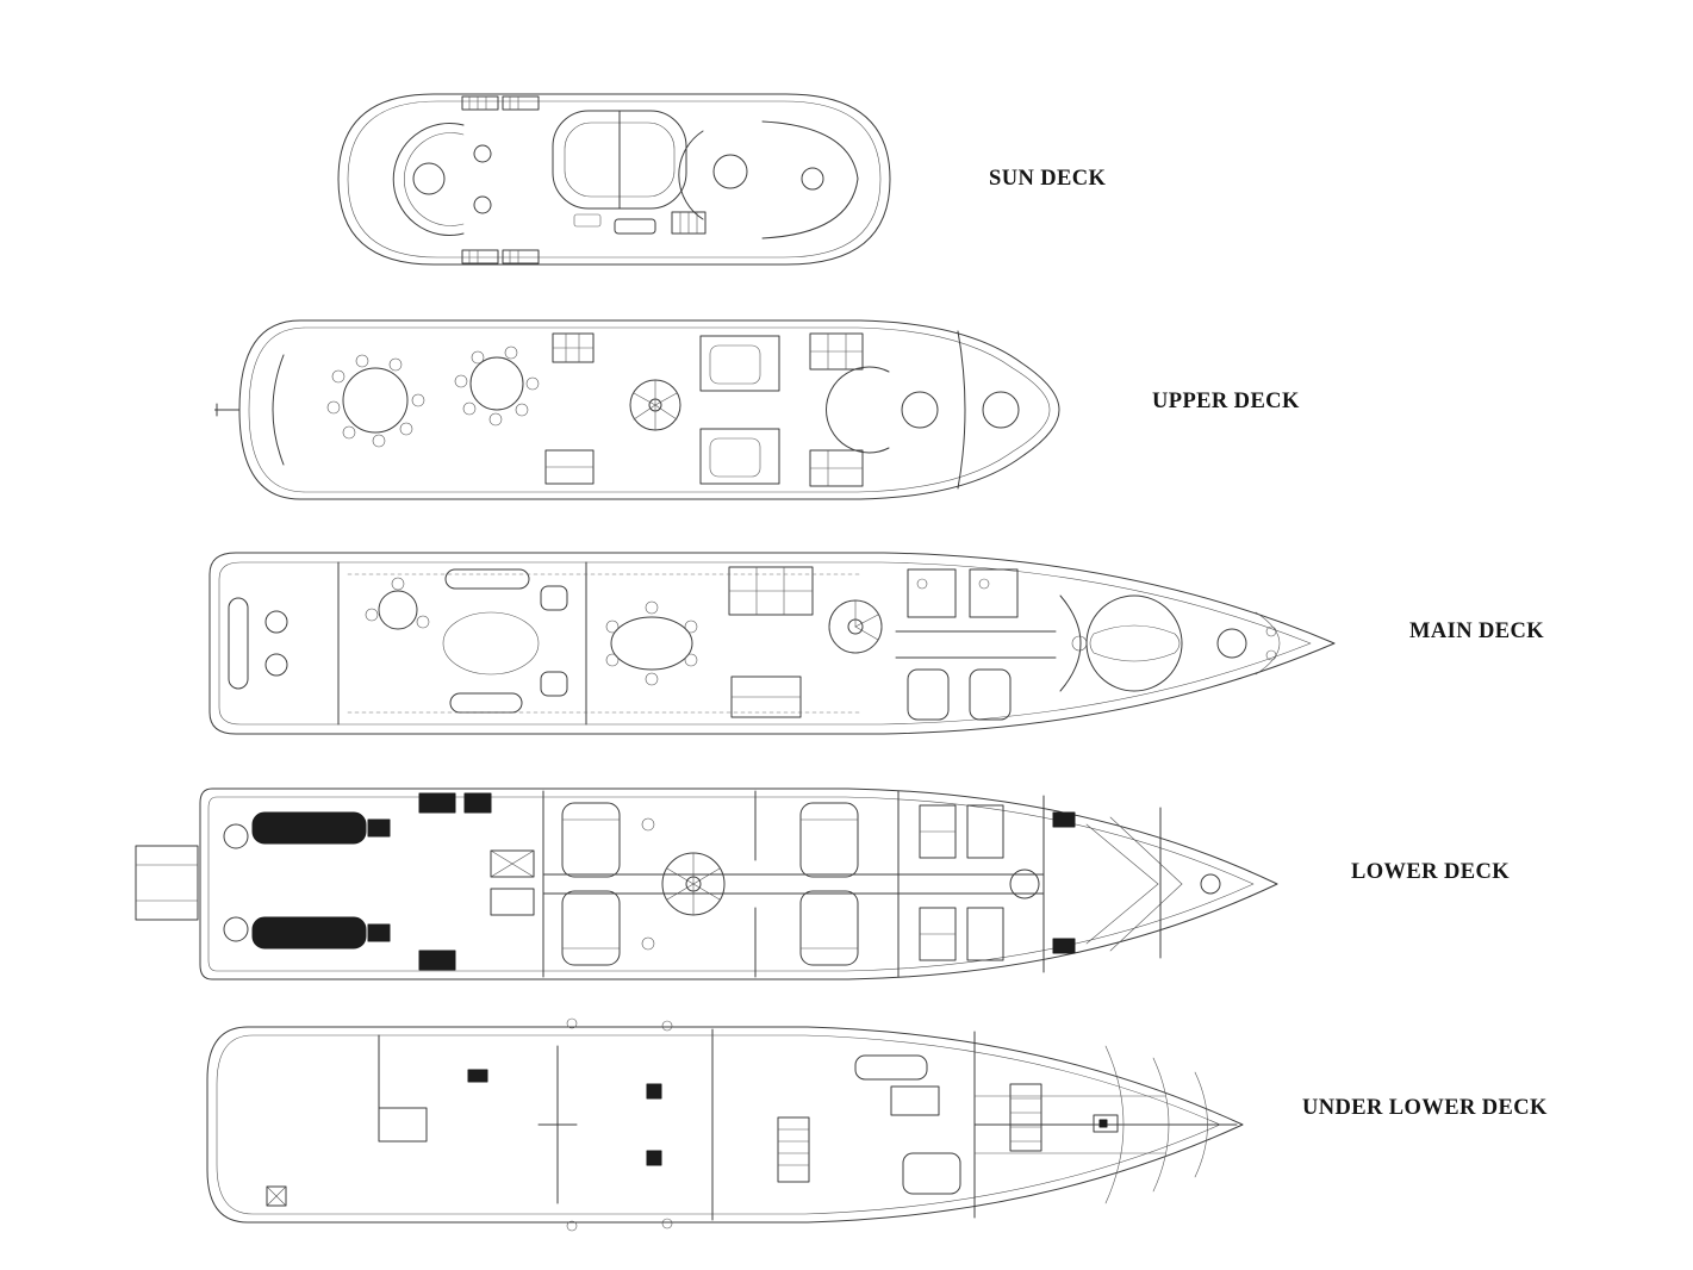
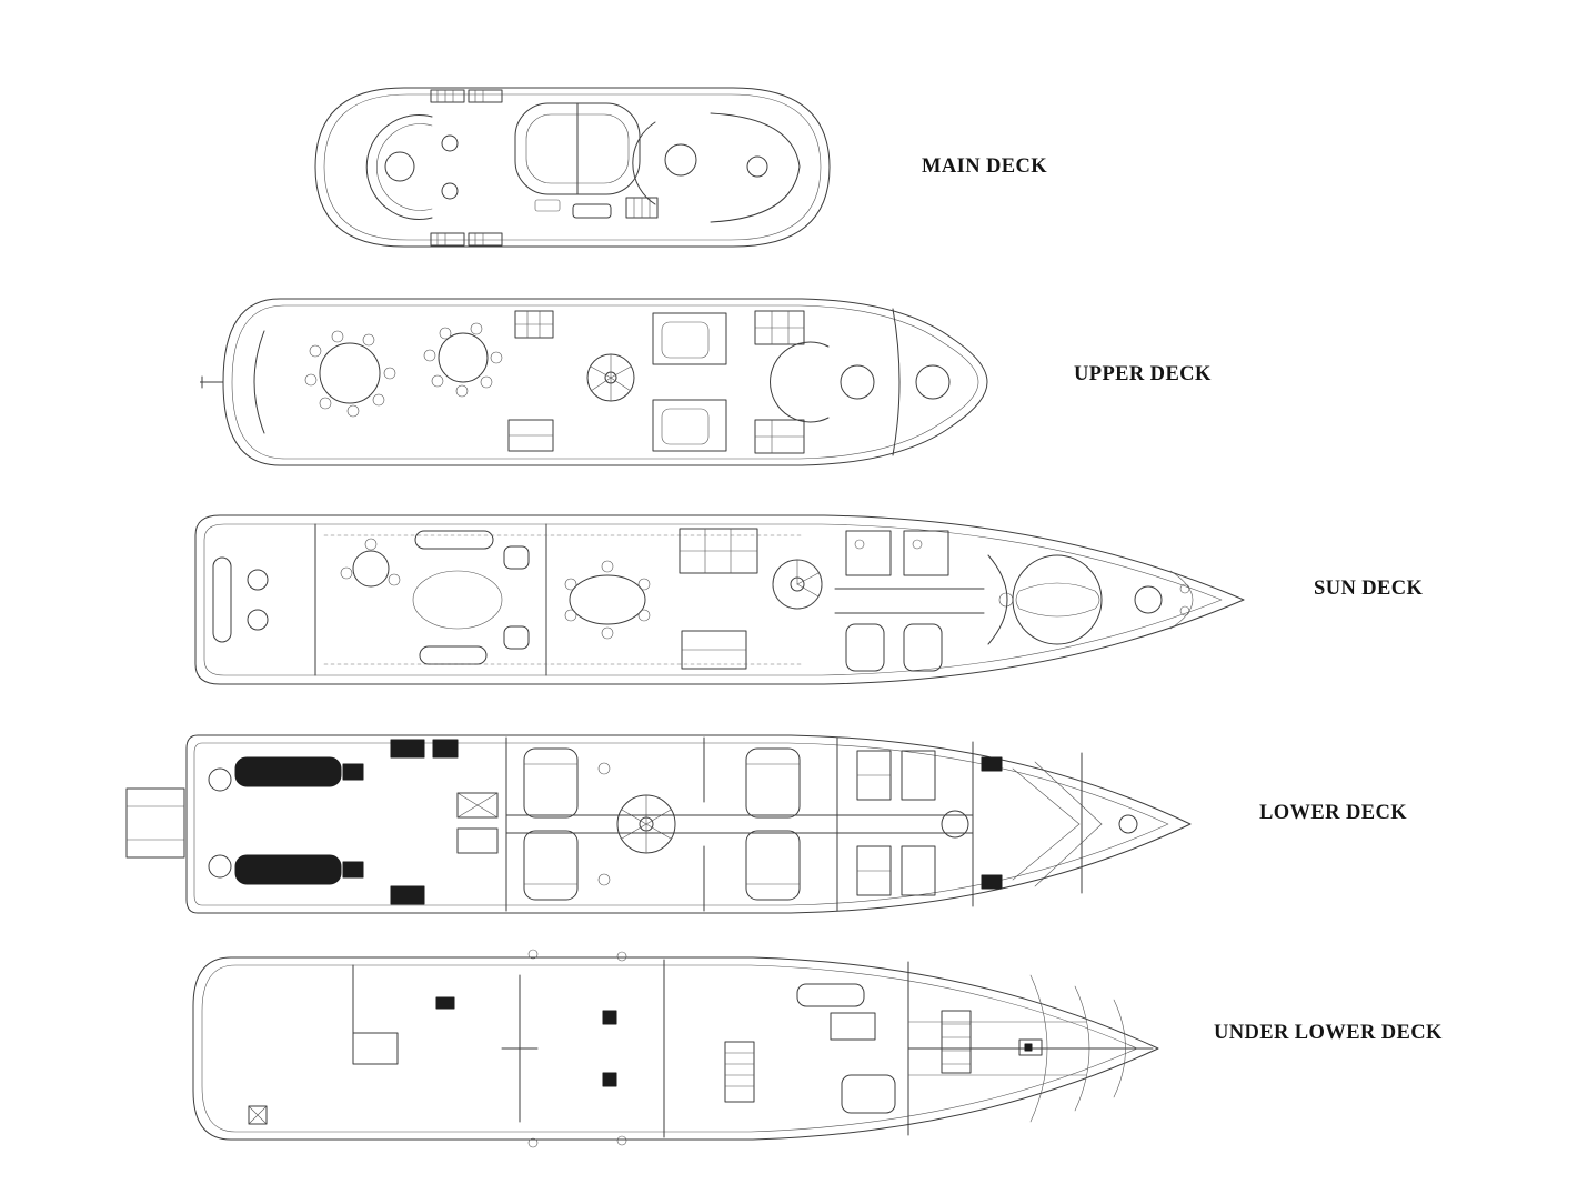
- SUN DECK
+ MAIN DECK
  UPPER DECK
- MAIN DECK
+ SUN DECK
  LOWER DECK
  UNDER LOWER DECK
